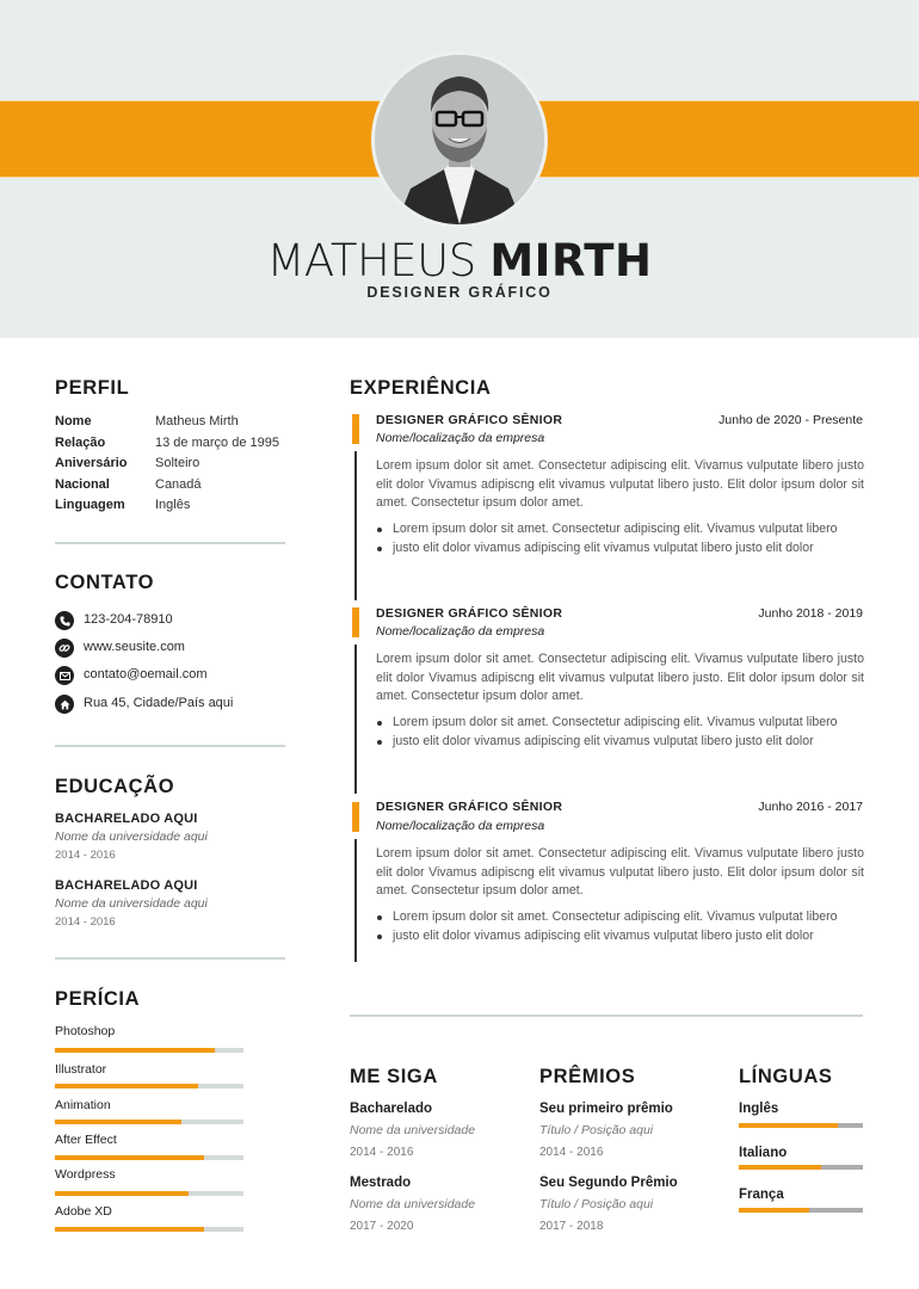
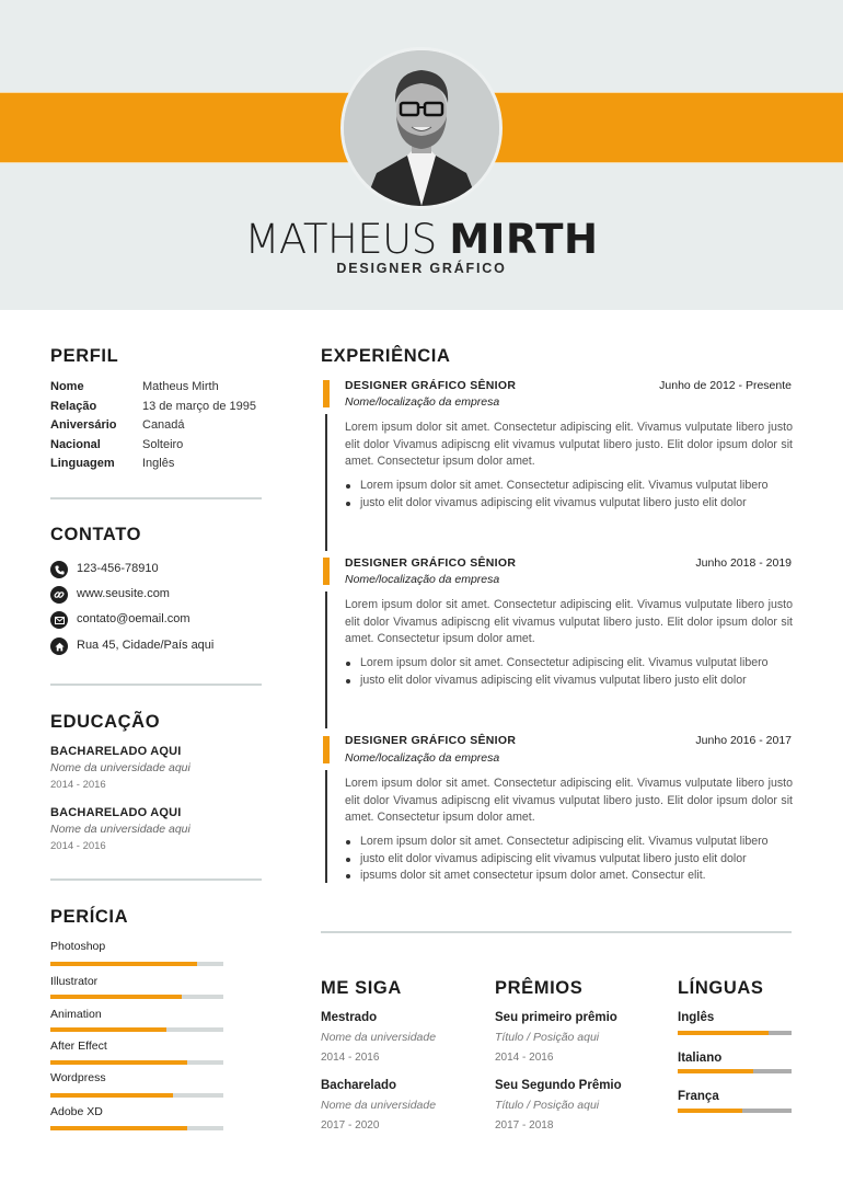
  MATHEUS MIRTH
  DESIGNER GRÁFICO
  PERFIL
  Nome
  Matheus Mirth
  Relação
  13 de março de 1995
  Aniversário
- Solteiro
+ Canadá
  Nacional
- Canadá
+ Solteiro
  Linguagem
  Inglês
  CONTATO
- 123-204-78910
+ 123-456-78910
  www.seusite.com
  contato@oemail.com
  Rua 45, Cidade/País aqui
  EDUCAÇÃO
  BACHARELADO AQUI
  Nome da universidade aqui
  2014 - 2016
  BACHARELADO AQUI
  Nome da universidade aqui
  2014 - 2016
  PERÍCIA
  Photoshop
  Illustrator
  Animation
  After Effect
  Wordpress
  Adobe XD
  EXPERIÊNCIA
  DESIGNER GRÁFICO SÊNIOR
- Junho de 2020 - Presente
+ Junho de 2012 - Presente
  Nome/localização da empresa
  Lorem ipsum dolor sit amet. Consectetur adipiscing elit. Vivamus vulputate libero justo elit dolor Vivamus adipiscng elit vivamus vulputat libero justo. Elit dolor ipsum dolor sit amet. Consectetur ipsum dolor amet.
  Lorem ipsum dolor sit amet. Consectetur adipiscing elit. Vivamus vulputat libero
  justo elit dolor vivamus adipiscing elit vivamus vulputat libero justo elit dolor
  DESIGNER GRÁFICO SÊNIOR
  Junho 2018 - 2019
  Nome/localização da empresa
  Lorem ipsum dolor sit amet. Consectetur adipiscing elit. Vivamus vulputate libero justo elit dolor Vivamus adipiscng elit vivamus vulputat libero justo. Elit dolor ipsum dolor sit amet. Consectetur ipsum dolor amet.
  Lorem ipsum dolor sit amet. Consectetur adipiscing elit. Vivamus vulputat libero
  justo elit dolor vivamus adipiscing elit vivamus vulputat libero justo elit dolor
  DESIGNER GRÁFICO SÊNIOR
  Junho 2016 - 2017
  Nome/localização da empresa
  Lorem ipsum dolor sit amet. Consectetur adipiscing elit. Vivamus vulputate libero justo elit dolor Vivamus adipiscng elit vivamus vulputat libero justo. Elit dolor ipsum dolor sit amet. Consectetur ipsum dolor amet.
  Lorem ipsum dolor sit amet. Consectetur adipiscing elit. Vivamus vulputat libero
  justo elit dolor vivamus adipiscing elit vivamus vulputat libero justo elit dolor
+ ipsums dolor sit amet consectetur ipsum dolor amet. Consectur elit.
  ME SIGA
- Bacharelado
+ Mestrado
  Nome da universidade
  2014 - 2016
- Mestrado
+ Bacharelado
  Nome da universidade
  2017 - 2020
  PRÊMIOS
  Seu primeiro prêmio
  Título / Posição aqui
  2014 - 2016
  Seu Segundo Prêmio
  Título / Posição aqui
  2017 - 2018
  LÍNGUAS
  Inglês
  Italiano
  França
